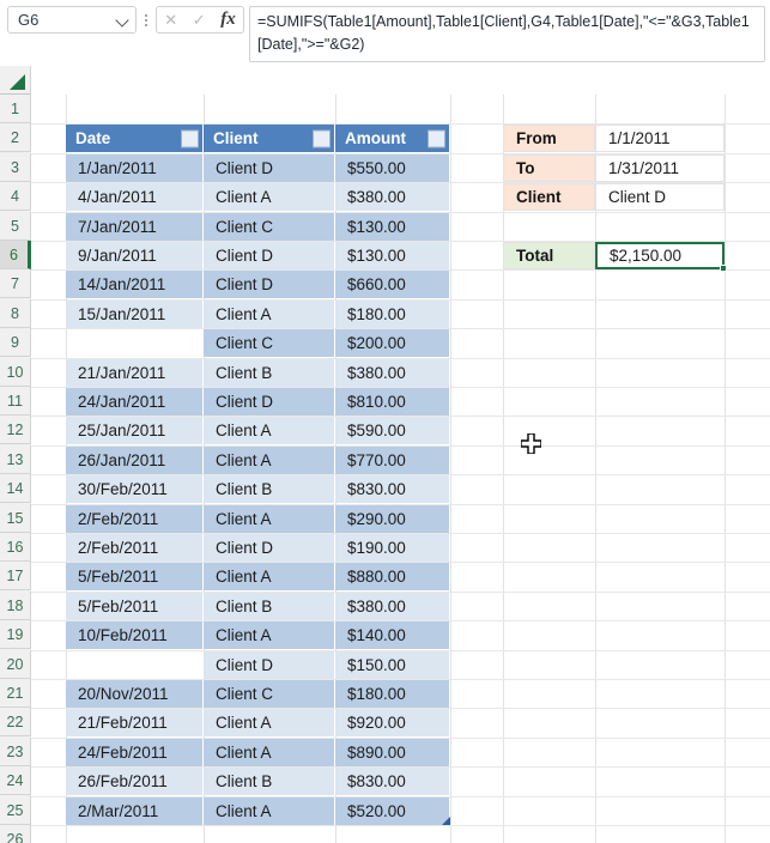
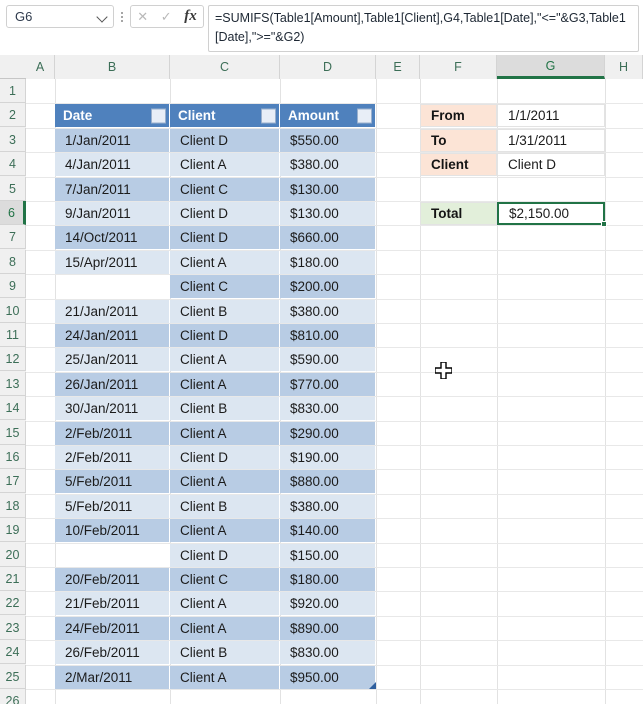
  G6
  ✕
  ✓
  fx
  =SUMIFS(Table1[Amount],Table1[Client],G4,Table1[Date],"<="&G3,Table1[Date],">="&G2)
+ A
+ B
+ C
+ D
+ E
+ F
+ G
+ H
  1
  2
  3
  4
  5
  6
  7
  8
  9
  10
  11
  12
  13
  14
  15
  16
  17
  18
  19
  20
  21
  22
  23
  24
  25
  26
  Date
  Client
  Amount
  1/Jan/2011
  Client D
  $550.00
  4/Jan/2011
  Client A
  $380.00
  7/Jan/2011
  Client C
  $130.00
  9/Jan/2011
  Client D
  $130.00
- 14/Jan/2011
+ 14/Oct/2011
  Client D
  $660.00
- 15/Jan/2011
+ 15/Apr/2011
  Client A
  $180.00
  Client C
  $200.00
  21/Jan/2011
  Client B
  $380.00
  24/Jan/2011
  Client D
  $810.00
  25/Jan/2011
  Client A
  $590.00
  26/Jan/2011
  Client A
  $770.00
- 30/Feb/2011
+ 30/Jan/2011
  Client B
  $830.00
  2/Feb/2011
  Client A
  $290.00
  2/Feb/2011
  Client D
  $190.00
  5/Feb/2011
  Client A
  $880.00
  5/Feb/2011
  Client B
  $380.00
  10/Feb/2011
  Client A
  $140.00
  Client D
  $150.00
- 20/Nov/2011
+ 20/Feb/2011
  Client C
  $180.00
  21/Feb/2011
  Client A
  $920.00
  24/Feb/2011
  Client A
  $890.00
  26/Feb/2011
  Client B
  $830.00
  2/Mar/2011
  Client A
- $520.00
+ $950.00
  From
  1/1/2011
  To
  1/31/2011
  Client
  Client D
  Total
  $2,150.00
